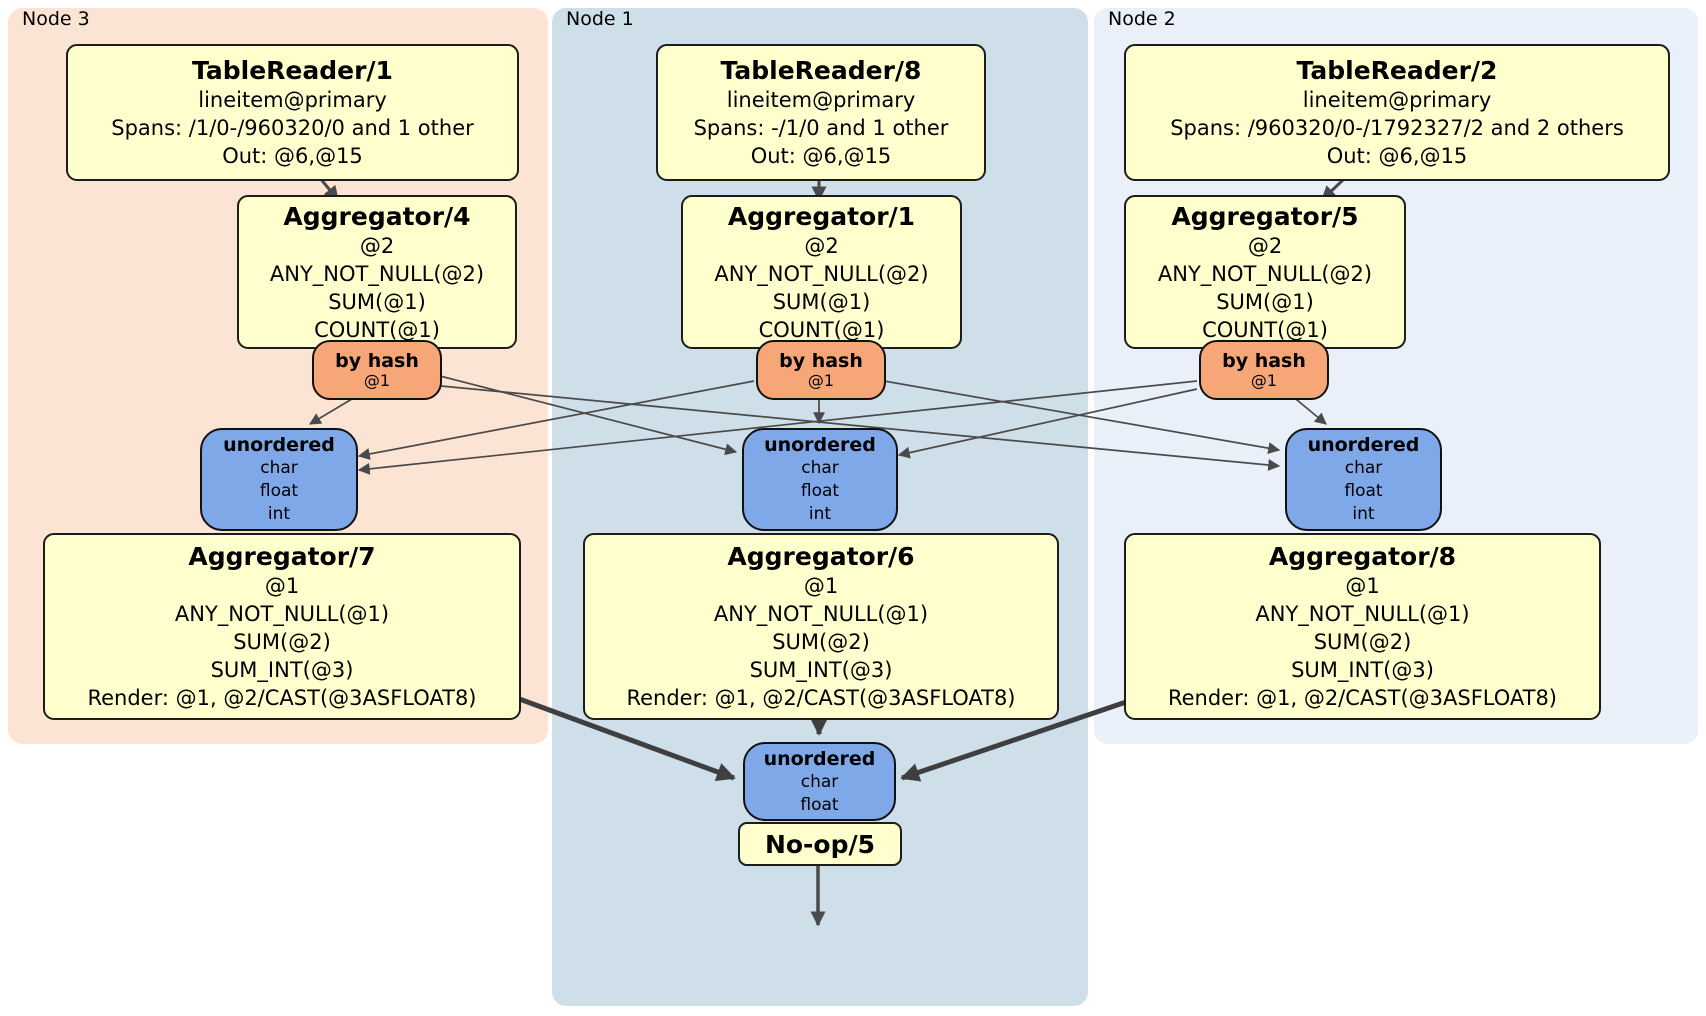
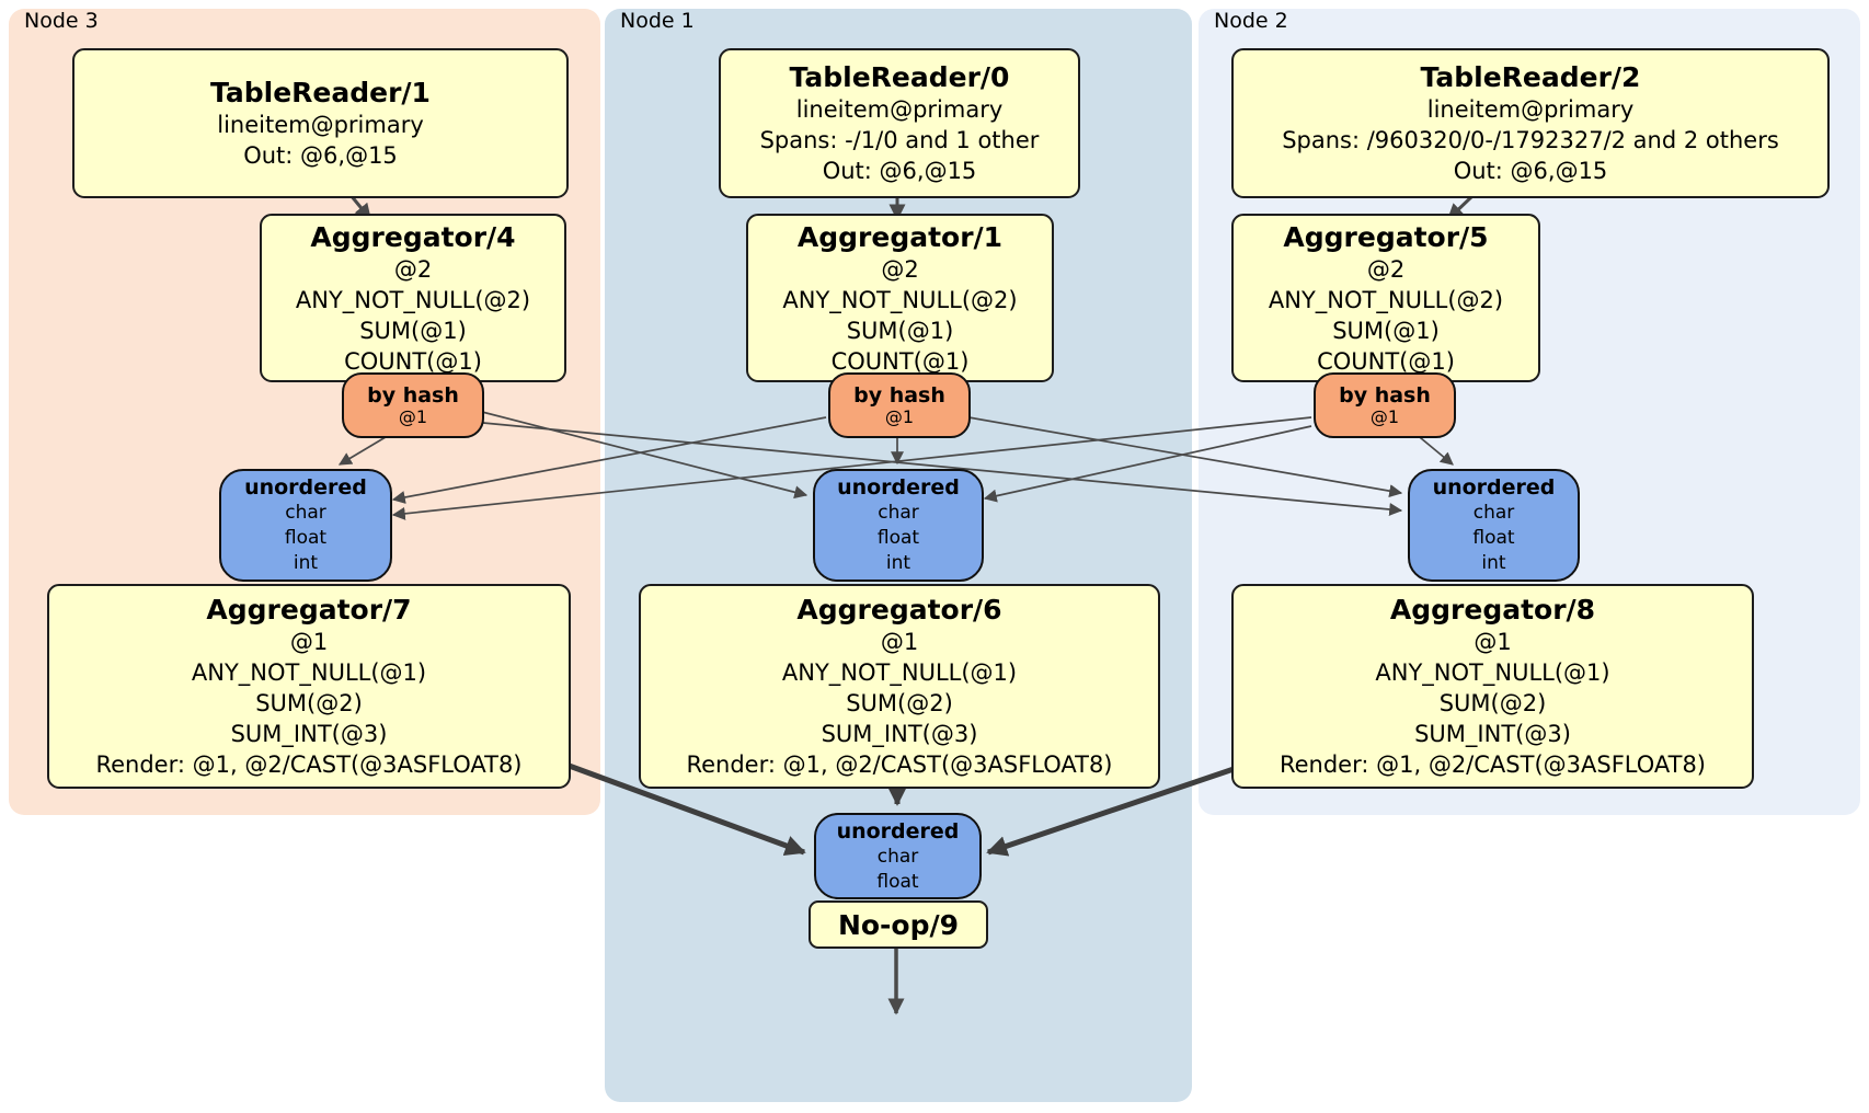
  Node 3
  Node 1
  Node 2
  TableReader/1
  lineitem@primary
- Spans: /1/0-/960320/0 and 1 other
  Out: @6,@15
- TableReader/8
+ TableReader/0
  lineitem@primary
  Spans: -/1/0 and 1 other
  Out: @6,@15
  TableReader/2
  lineitem@primary
  Spans: /960320/0-/1792327/2 and 2 others
  Out: @6,@15
  Aggregator/4
  @2
  ANY_NOT_NULL(@2)
  SUM(@1)
  COUNT(@1)
  Aggregator/1
  @2
  ANY_NOT_NULL(@2)
  SUM(@1)
  COUNT(@1)
  Aggregator/5
  @2
  ANY_NOT_NULL(@2)
  SUM(@1)
  COUNT(@1)
  by hash
  @1
  by hash
  @1
  by hash
  @1
  unordered
  char
  float
  int
  unordered
  char
  float
  int
  unordered
  char
  float
  int
  Aggregator/7
  @1
  ANY_NOT_NULL(@1)
  SUM(@2)
  SUM_INT(@3)
  Render: @1, @2/CAST(@3ASFLOAT8)
  Aggregator/6
  @1
  ANY_NOT_NULL(@1)
  SUM(@2)
  SUM_INT(@3)
  Render: @1, @2/CAST(@3ASFLOAT8)
  Aggregator/8
  @1
  ANY_NOT_NULL(@1)
  SUM(@2)
  SUM_INT(@3)
  Render: @1, @2/CAST(@3ASFLOAT8)
  unordered
  char
  float
- No-op/5
+ No-op/9
